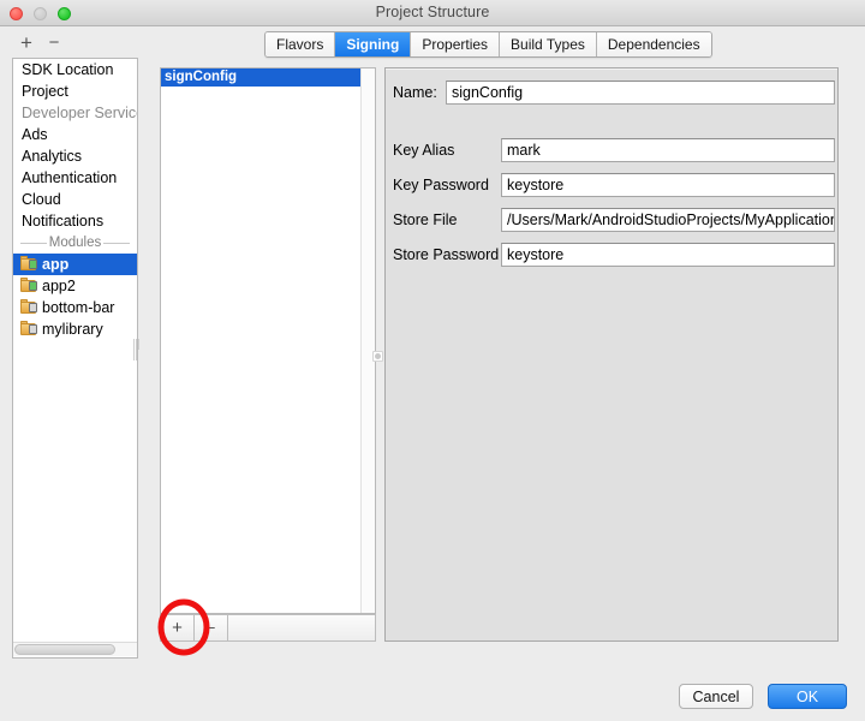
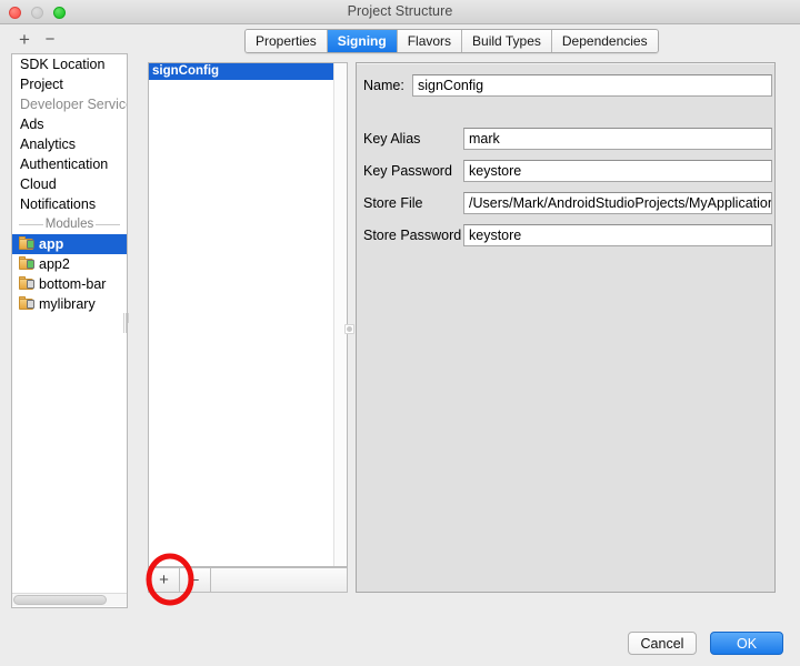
  Project Structure
  +
  −
- Flavors
+ Properties
  Signing
- Properties
+ Flavors
  Build Types
  Dependencies
  SDK Location
  Project
  Developer Servic
  Ads
  Analytics
  Authentication
  Cloud
  Notifications
  Modules
  app
  app2
  bottom-bar
  mylibrary
  signConfig
  +
  −
  Name:
  signConfig
  Key Alias
  mark
  Key Password
  keystore
  Store File
  /Users/Mark/AndroidStudioProjects/MyApplicatio
  Store Password
  keystore
  Cancel
  OK
